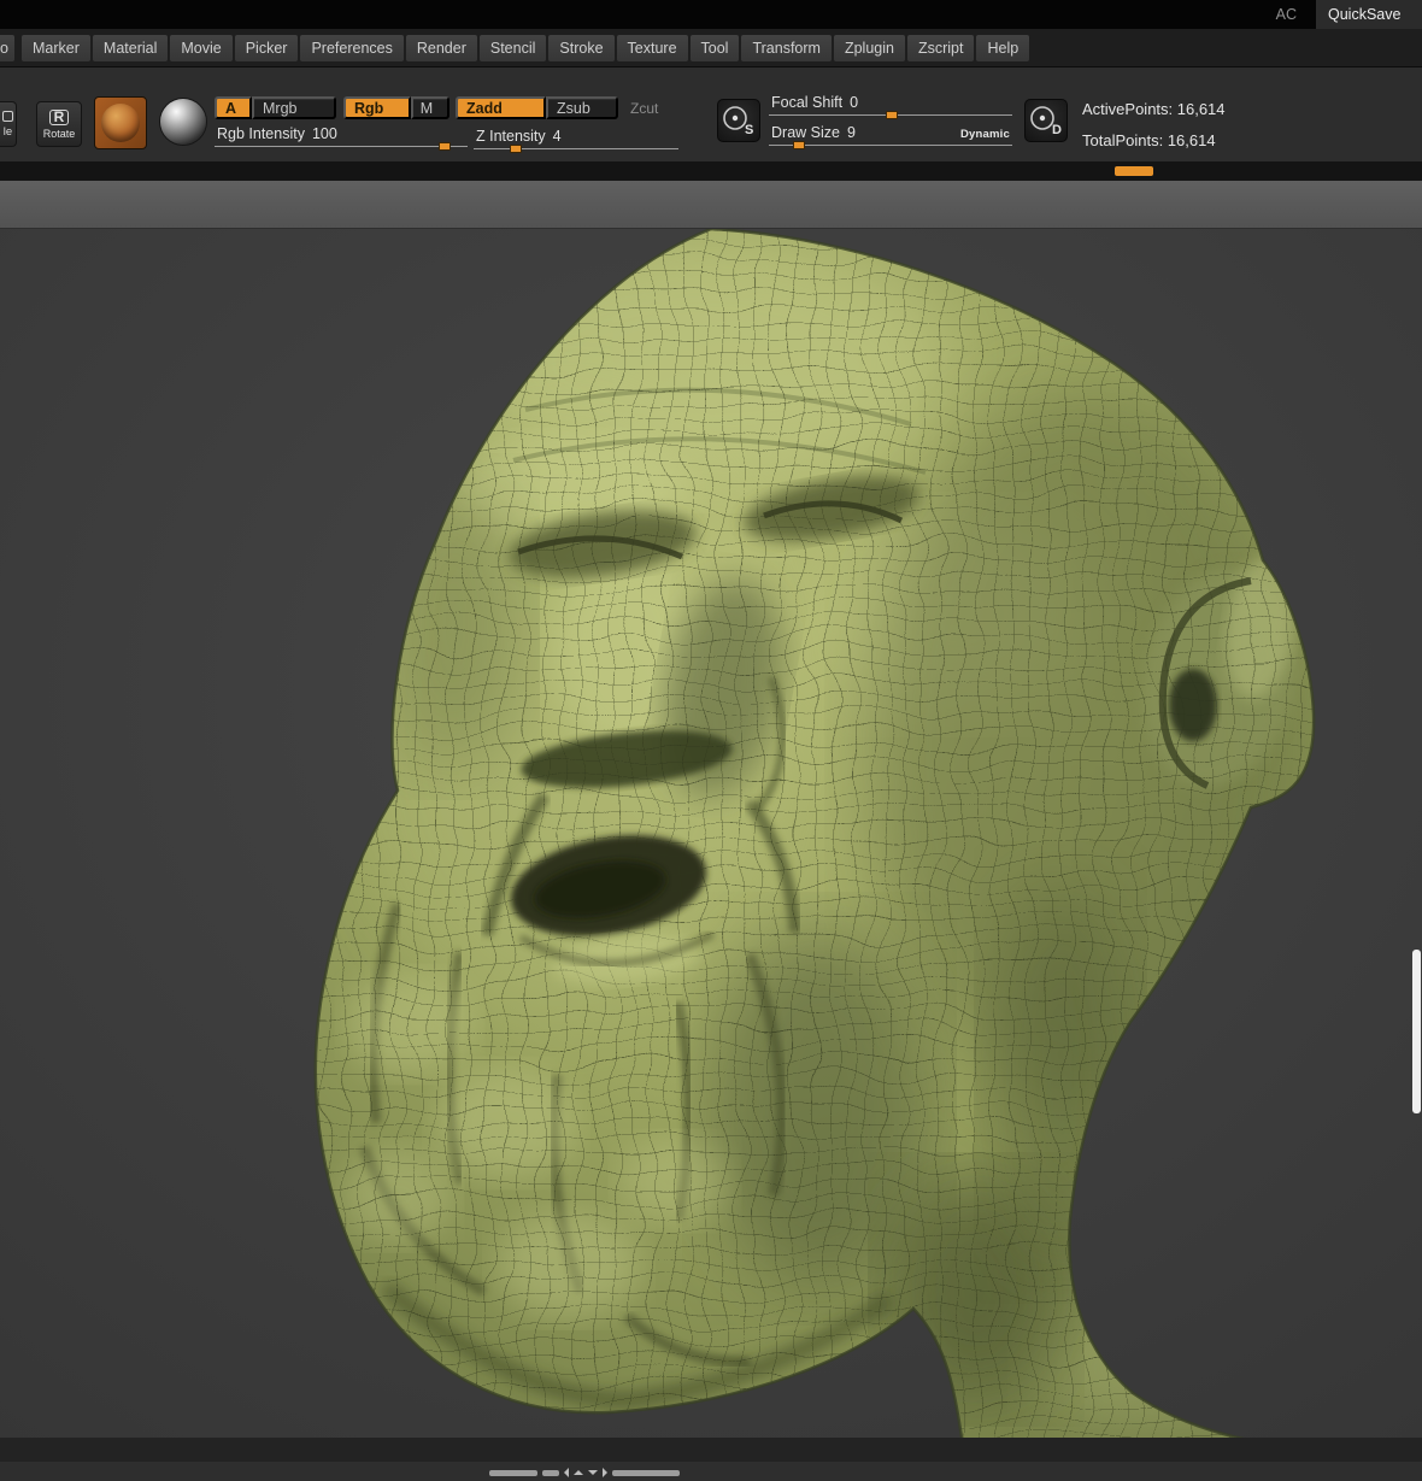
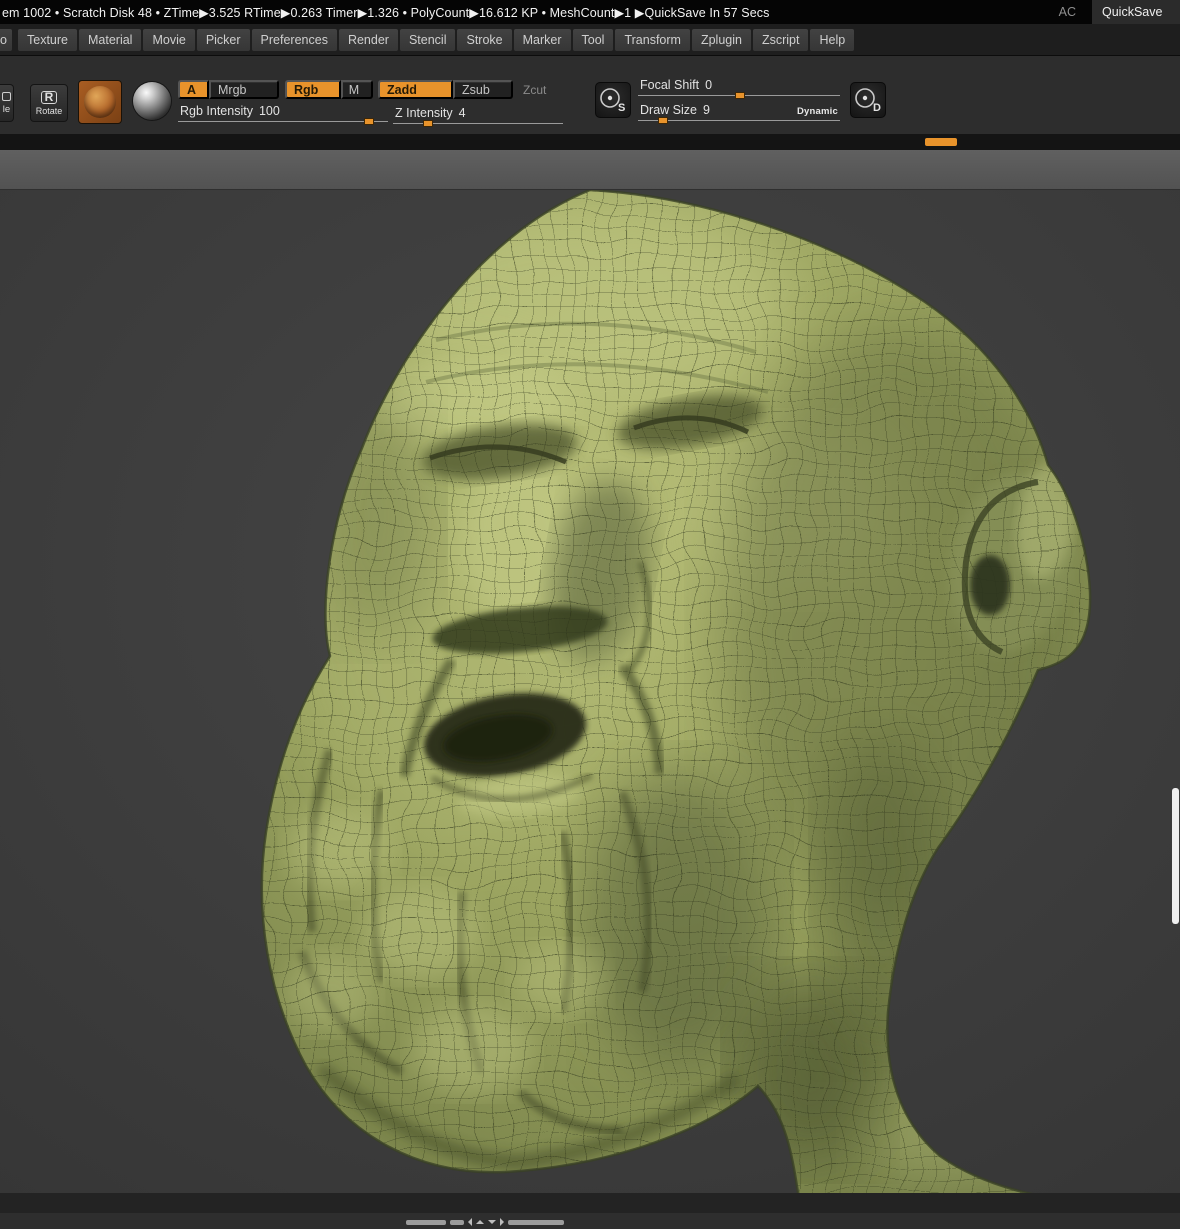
+ em 1002 • Scratch Disk 48 • ZTime▶3.525 RTime▶0.263 Timer▶1.326 • PolyCount▶16.612 KP • MeshCount▶1 ▶QuickSave In 57 Secs
  AC
  QuickSave
  o
- Marker
+ Texture
  Material
  Movie
  Picker
  Preferences
  Render
  Stencil
  Stroke
- Texture
+ Marker
  Tool
  Transform
  Zplugin
  Zscript
  Help
  le
  R
  Rotate
  A
  Mrgb
  Rgb
  M
  Zadd
  Zsub
  Zcut
  Rgb Intensity
  100
  Z Intensity
  4
  S
  Focal Shift
  0
  Draw Size
  9
  Dynamic
  D
- ActivePoints: 16,614
- TotalPoints: 16,614
